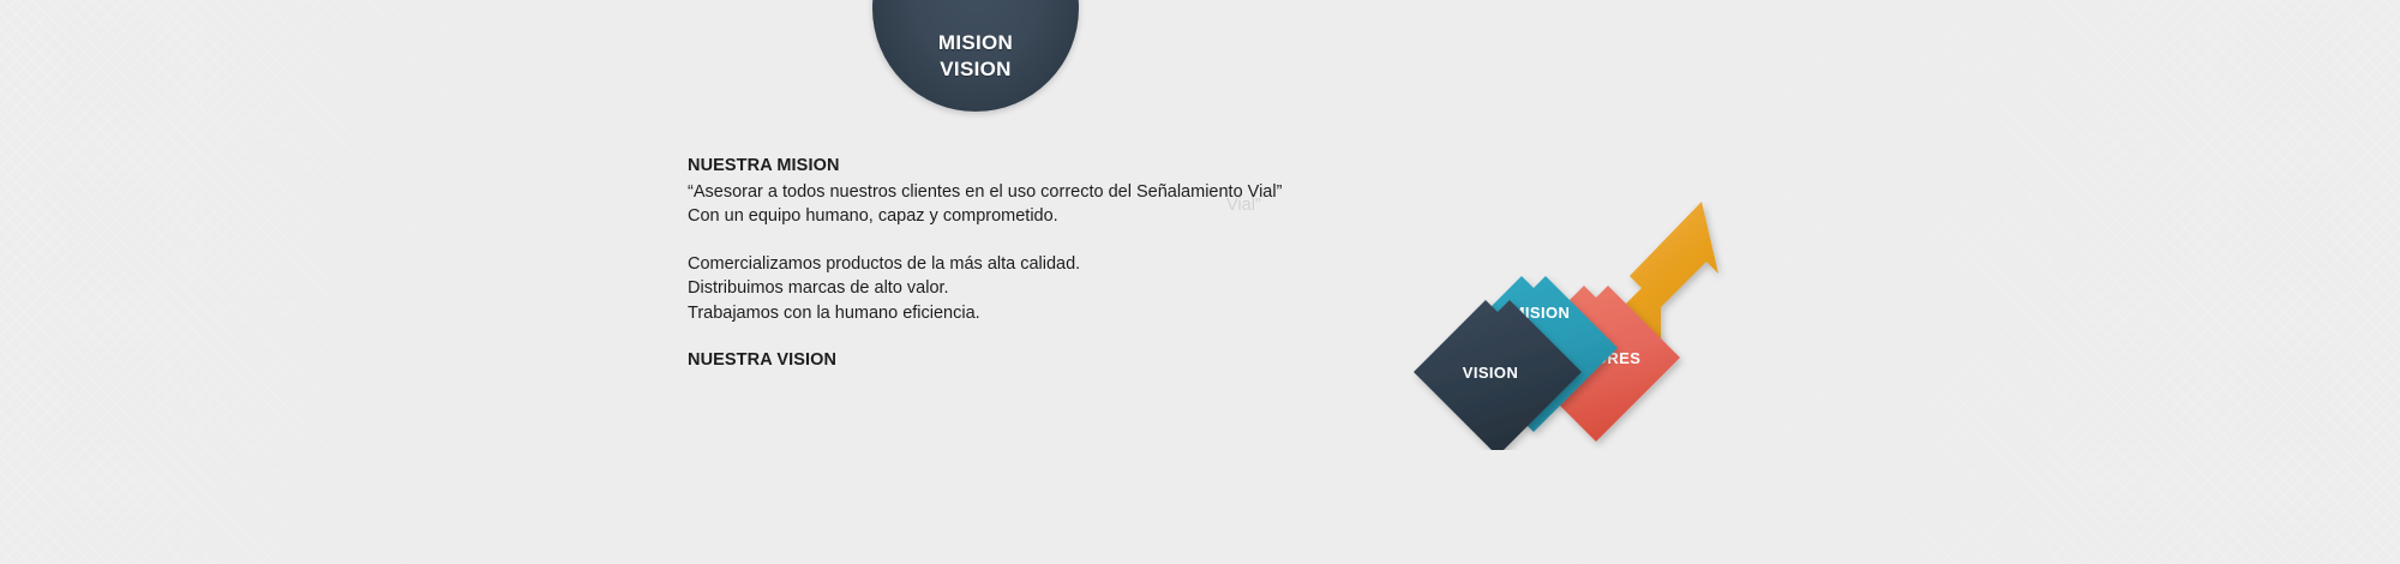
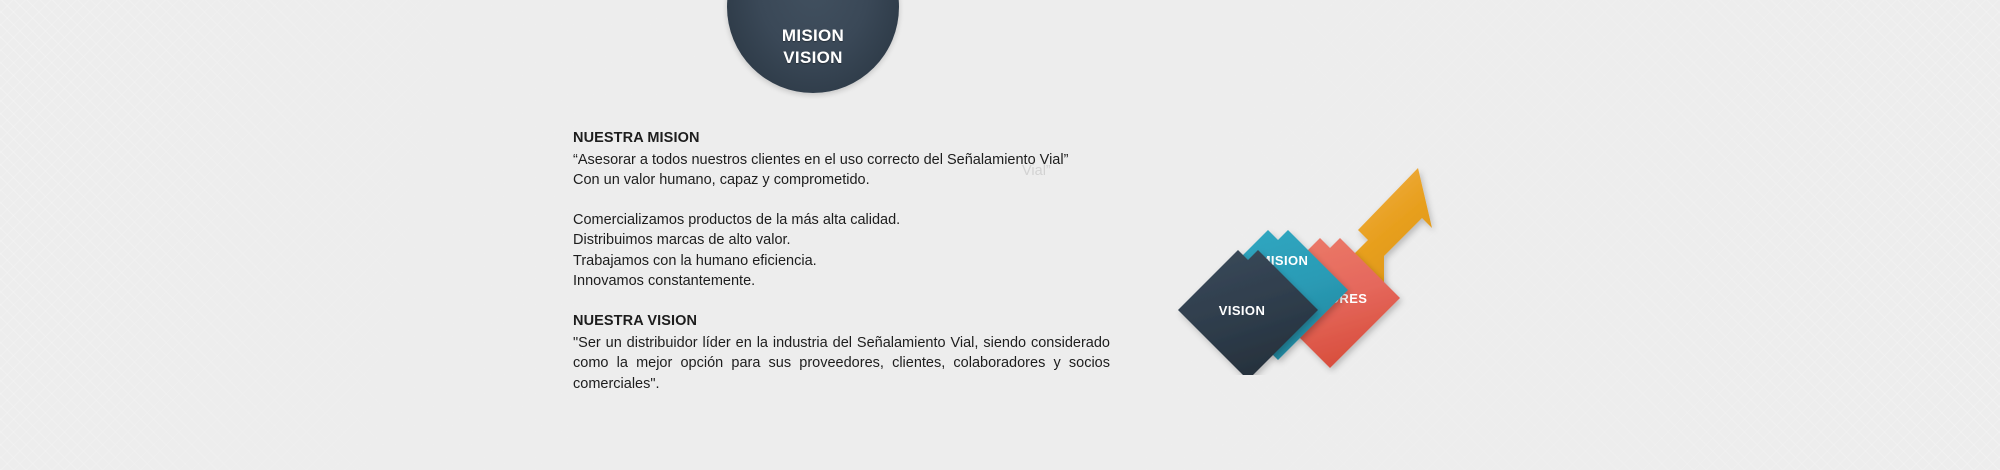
  MISION
  VISION
  NUESTRA MISION
  “Asesorar a todos nuestros clientes en el uso correcto del Señalamiento Vial”
  Vial”
- Con un equipo humano, capaz y comprometido.
+ Con un valor humano, capaz y comprometido.
  Comercializamos productos de la más alta calidad.
  Distribuimos marcas de alto valor.
  Trabajamos con la humano eficiencia.
+ Innovamos constantemente.
  NUESTRA VISION
+ "Ser un distribuidor líder en la industria del Señalamiento Vial, siendo considerado como la mejor opción para sus proveedores, clientes, colaboradores y socios comerciales".
  ISION
  VISION
